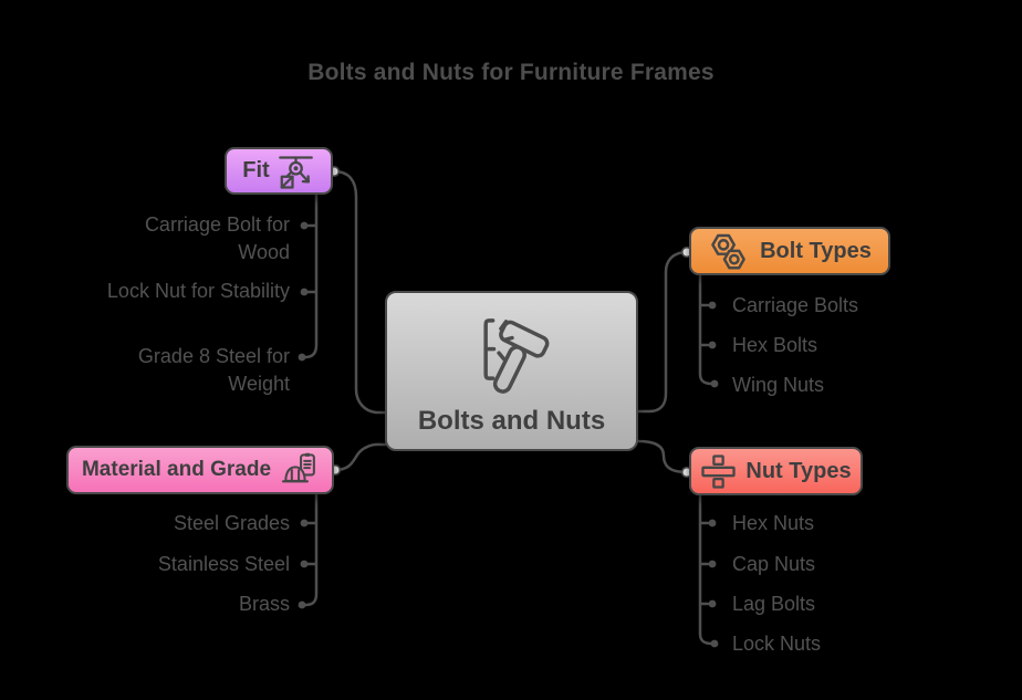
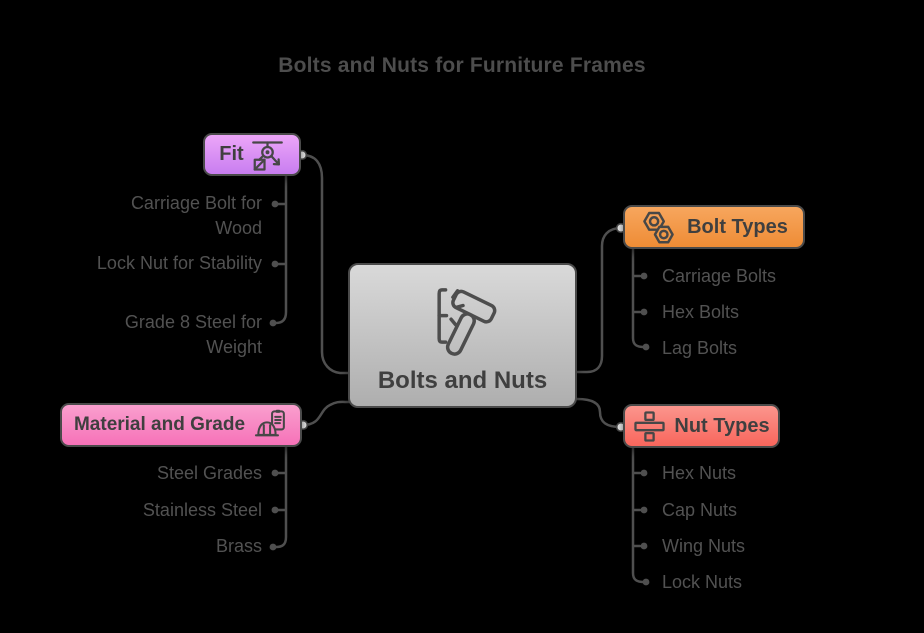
  Bolts and Nuts for Furniture Frames
  Bolts and Nuts
  Fit
  Material and Grade
  Bolt Types
  Nut Types
  Carriage Bolt for Wood
  Lock Nut for Stability
  Grade 8 Steel for Weight
  Steel Grades
  Stainless Steel
  Brass
  Carriage Bolts
  Hex Bolts
- Wing Nuts
+ Lag Bolts
  Hex Nuts
  Cap Nuts
- Lag Bolts
+ Wing Nuts
  Lock Nuts
